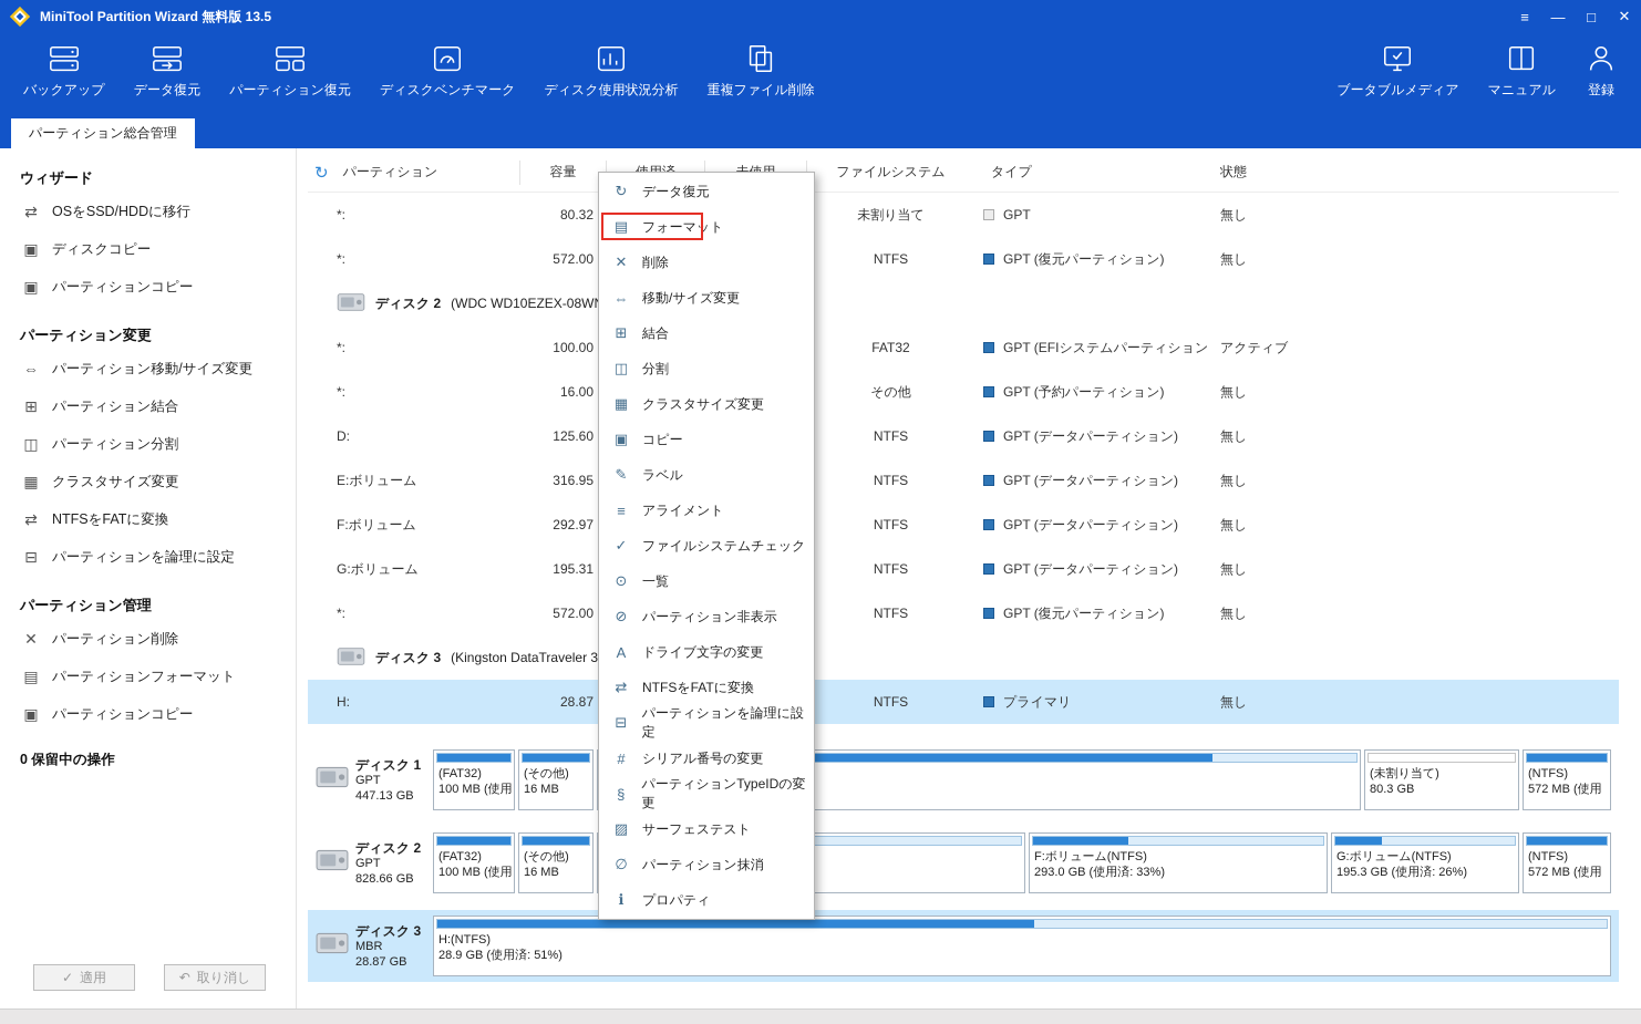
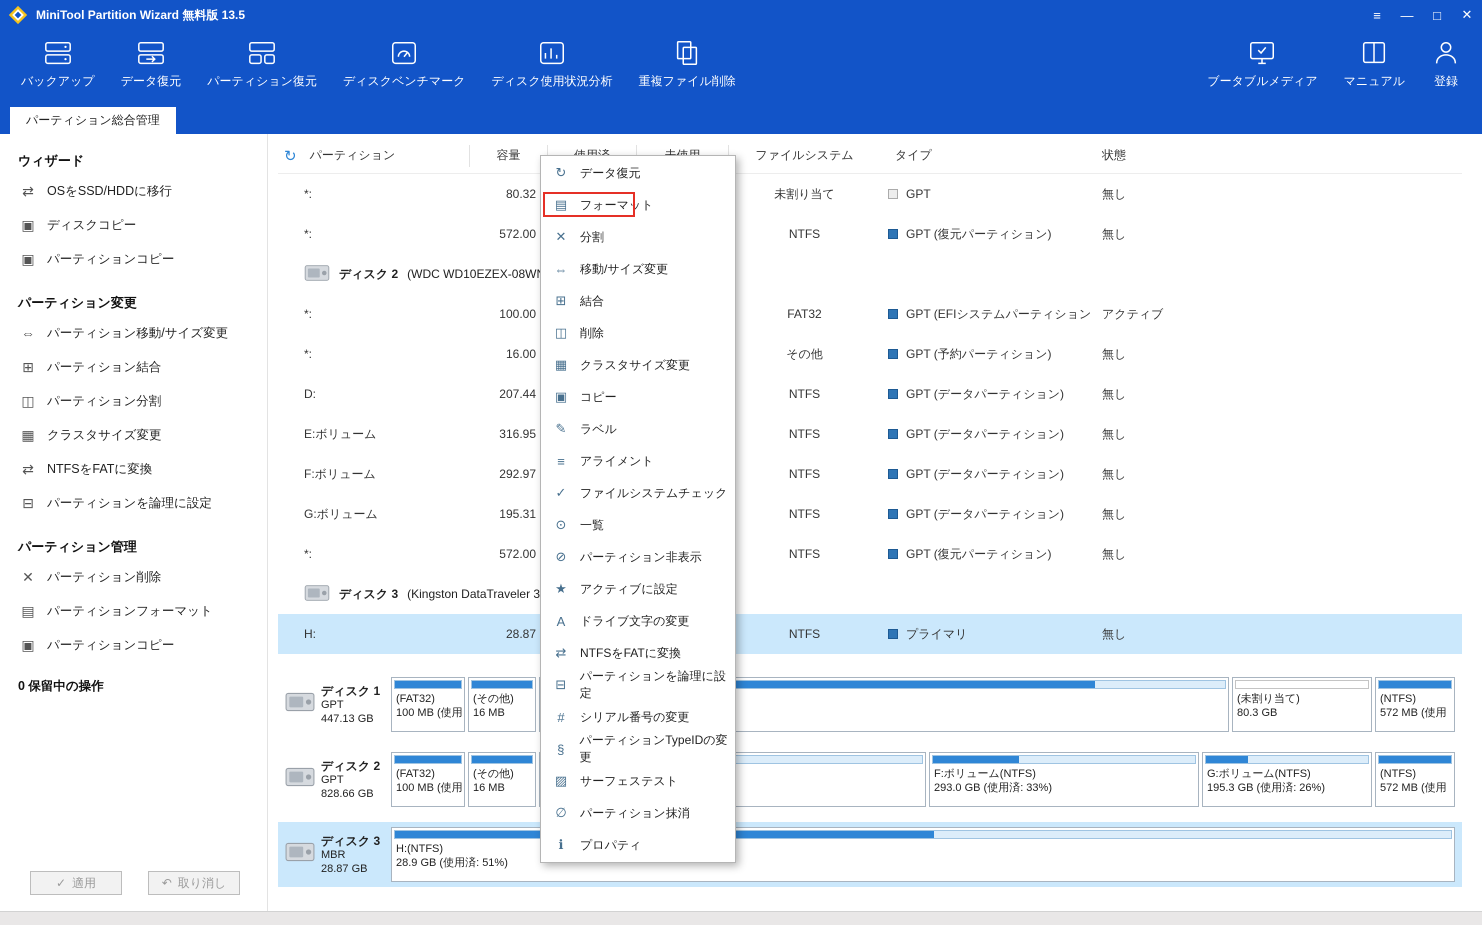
  MiniTool Partition Wizard 無料版 13.5
  ≡
  —
  □
  ✕
  バックアップ
  データ復元
  パーティション復元
  ディスクベンチマーク
  ディスク使用状況分析
  重複ファイル削除
  ブータブルメディア
  マニュアル
  登録
  パーティション総合管理
  ウィザード
  ⇄
  OSをSSD/HDDに移行
  ▣
  ディスクコピー
  ▣
  パーティションコピー
  パーティション変更
  ⇔
  パーティション移動/サイズ変更
  ⊞
  パーティション結合
  ◫
  パーティション分割
  ▦
  クラスタサイズ変更
  ⇄
  NTFSをFATに変換
  ⊟
  パーティションを論理に設定
  パーティション管理
  ✕
  パーティション削除
  ▤
  パーティションフォーマット
  ▣
  パーティションコピー
  0 保留中の操作
  ✓
  適用
  ↶
  取り消し
  ↻
  パーティション
  容量
  ファイルシステム
  タイプ
  状態
  *:
  80.32
  未割り当て
  GPT
  無し
  *:
  572.00
  NTFS
  GPT (復元パーティション)
  無し
  ディスク 2
  (WDC WD10EZEX-08W
  *:
  100.00
  FAT32
  GPT (EFIシステムパーティション
  アクティブ
  *:
  16.00
  その他
  GPT (予約パーティション)
  無し
  D:
- 125.60
+ 207.44
  NTFS
  GPT (データパーティション)
  無し
  E:ボリューム
  316.95
  NTFS
  GPT (データパーティション)
  無し
  F:ボリューム
  292.97
  NTFS
  GPT (データパーティション)
  無し
  G:ボリューム
  195.31
  NTFS
  GPT (データパーティション)
  無し
  *:
  572.00
  NTFS
  GPT (復元パーティション)
  無し
  ディスク 3
  (Kingston DataTraveler 3
  H:
  28.87
  NTFS
  プライマリ
  無し
  ディスク 1
  GPT
  447.13 GB
  (FAT32)
  100 MB (使用
  (その他)
  16 MB
  (未割り当て)
  80.3 GB
  (NTFS)
  572 MB (使用
  ディスク 2
  GPT
  828.66 GB
  (FAT32)
  100 MB (使用
  (その他)
  16 MB
  F:ボリューム(NTFS)
  293.0 GB (使用済: 33%)
  G:ボリューム(NTFS)
  195.3 GB (使用済: 26%)
  (NTFS)
  572 MB (使用
  ディスク 3
  MBR
  28.87 GB
  H:(NTFS)
  28.9 GB (使用済: 51%)
  ↻
  データ復元
  ▤
  フォーマット
  ✕
- 削除
+ 分割
  ⇔
  移動/サイズ変更
  ⊞
  結合
  ◫
- 分割
+ 削除
  ▦
  クラスタサイズ変更
  ▣
  コピー
  ✎
  ラベル
  ≡
  アライメント
  ✓
  ファイルシステムチェック
  ⊙
  一覧
  ⊘
  パーティション非表示
+ ★
+ アクティブに設定
  A
  ドライブ文字の変更
  ⇄
  NTFSをFATに変換
  ⊟
  パーティションを論理に設定
  #
  シリアル番号の変更
  §
  パーティションTypeIDの変更
  ▨
  サーフェステスト
  ∅
  パーティション抹消
  ℹ
  プロパティ
